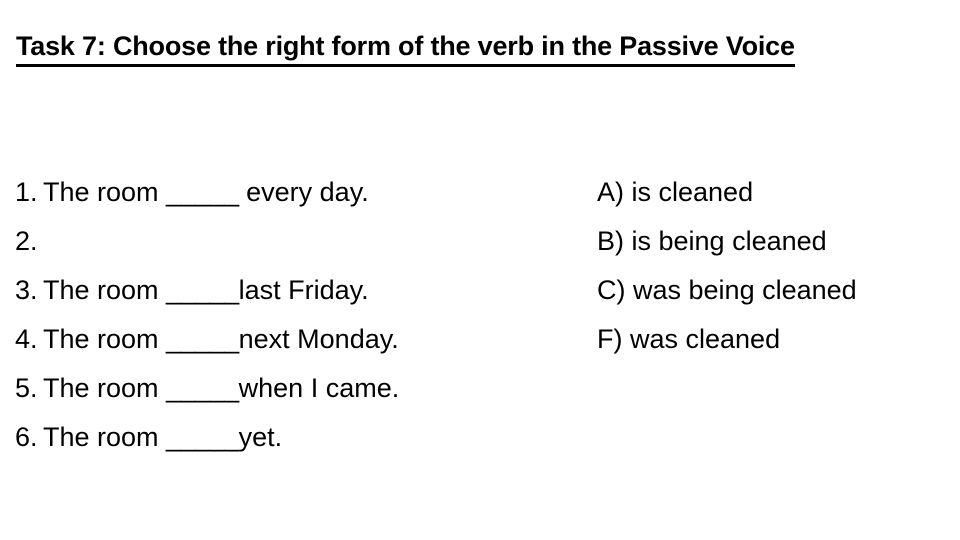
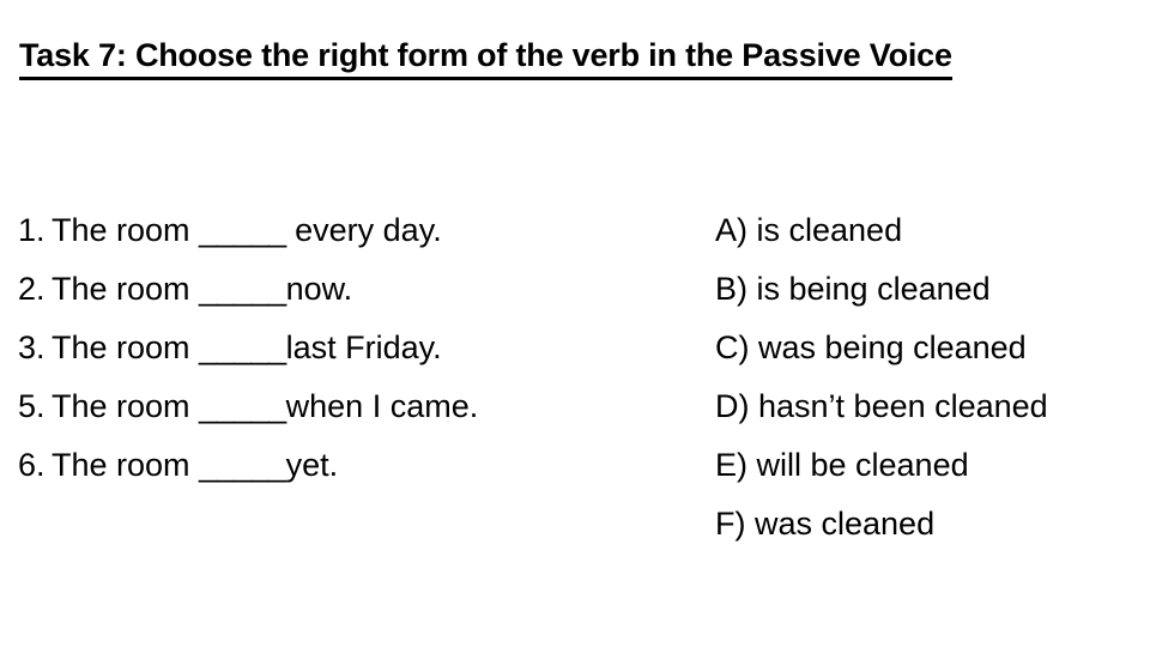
  Task 7: Choose the right form of the verb in the Passive Voice
  1.
  The room _____ every day.
  2.
+ The room _____now.
  3.
  The room _____last Friday.
- 4.
- The room _____next Monday.
  5.
  The room _____when I came.
  6.
  The room _____yet.
  A) is cleaned
  B) is being cleaned
  C) was being cleaned
+ D) hasn’t been cleaned
+ E) will be cleaned
  F) was cleaned
